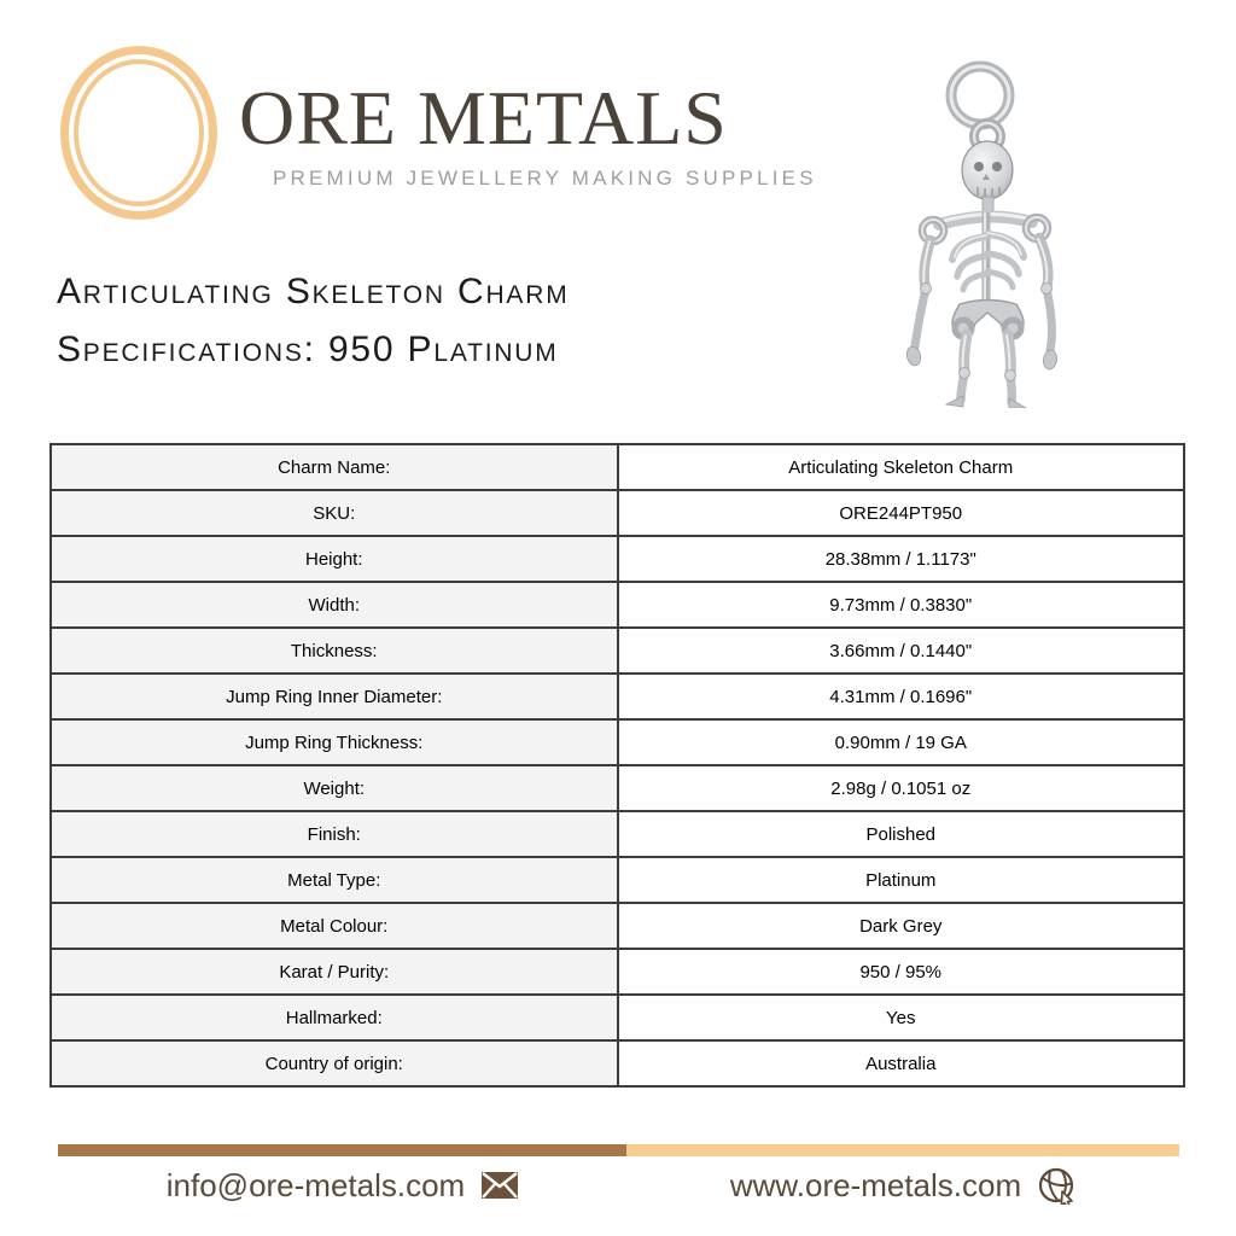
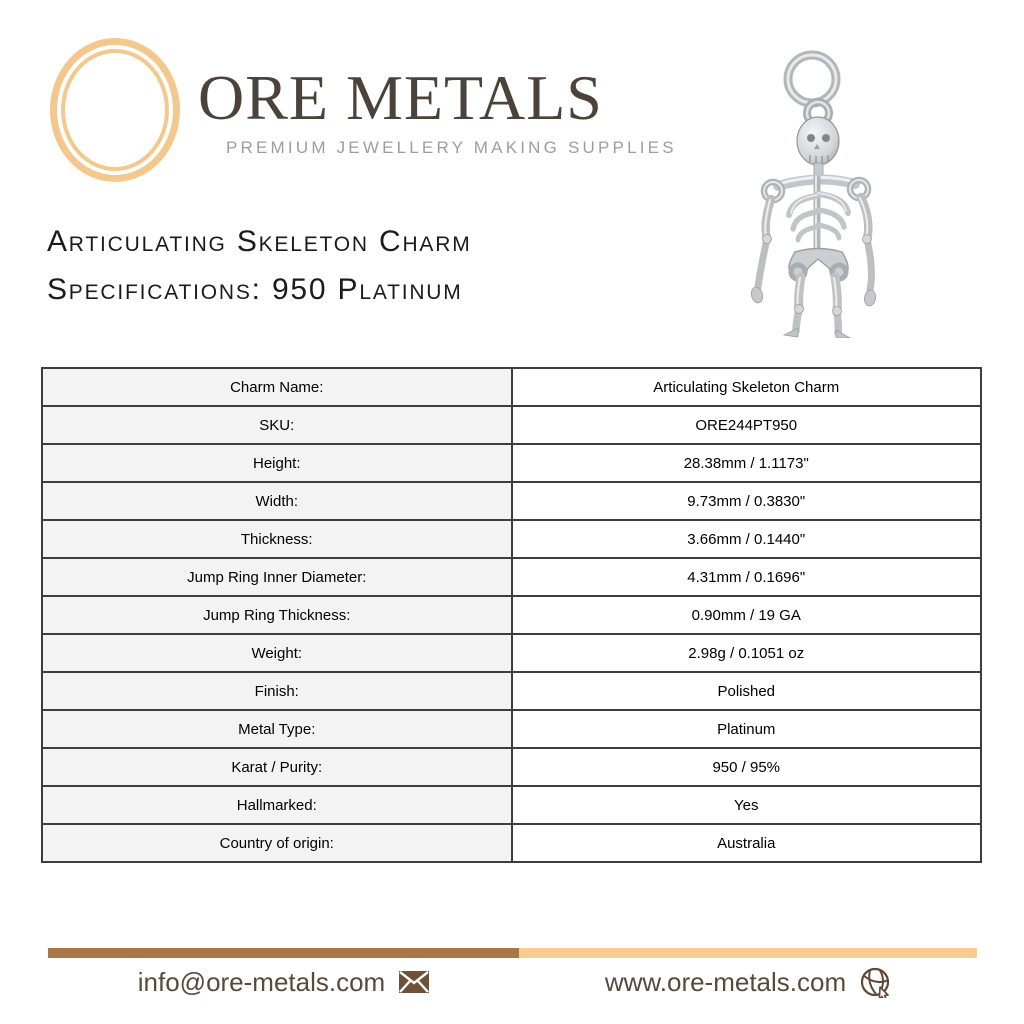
  ORE METALS
  PREMIUM JEWELLERY MAKING SUPPLIES
  Articulating Skeleton Charm
  Specifications: 950 Platinum
  Charm Name:	Articulating Skeleton Charm
  SKU:	ORE244PT950
  Height:	28.38mm / 1.1173"
  Width:	9.73mm / 0.3830"
  Thickness:	3.66mm / 0.1440"
  Jump Ring Inner Diameter:	4.31mm / 0.1696"
  Jump Ring Thickness:	0.90mm / 19 GA
  Weight:	2.98g / 0.1051 oz
  Finish:	Polished
  Metal Type:	Platinum
- Metal Colour:	Dark Grey
  Karat / Purity:	950 / 95%
  Hallmarked:	Yes
  Country of origin:	Australia
  info@ore-metals.com
  www.ore-metals.com
